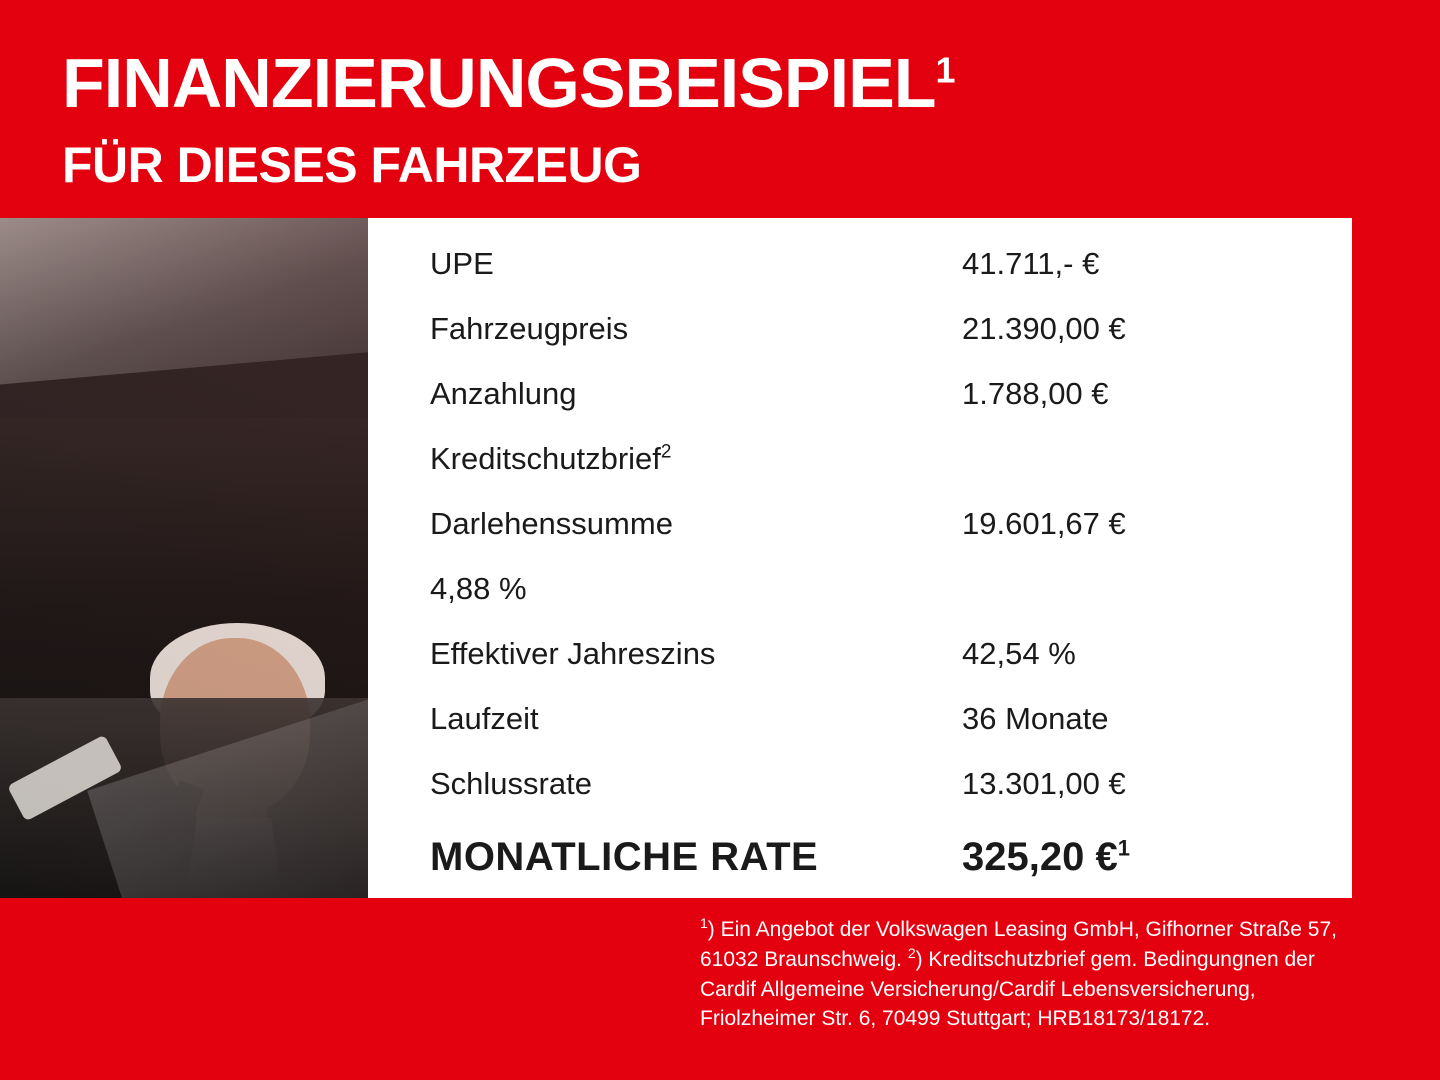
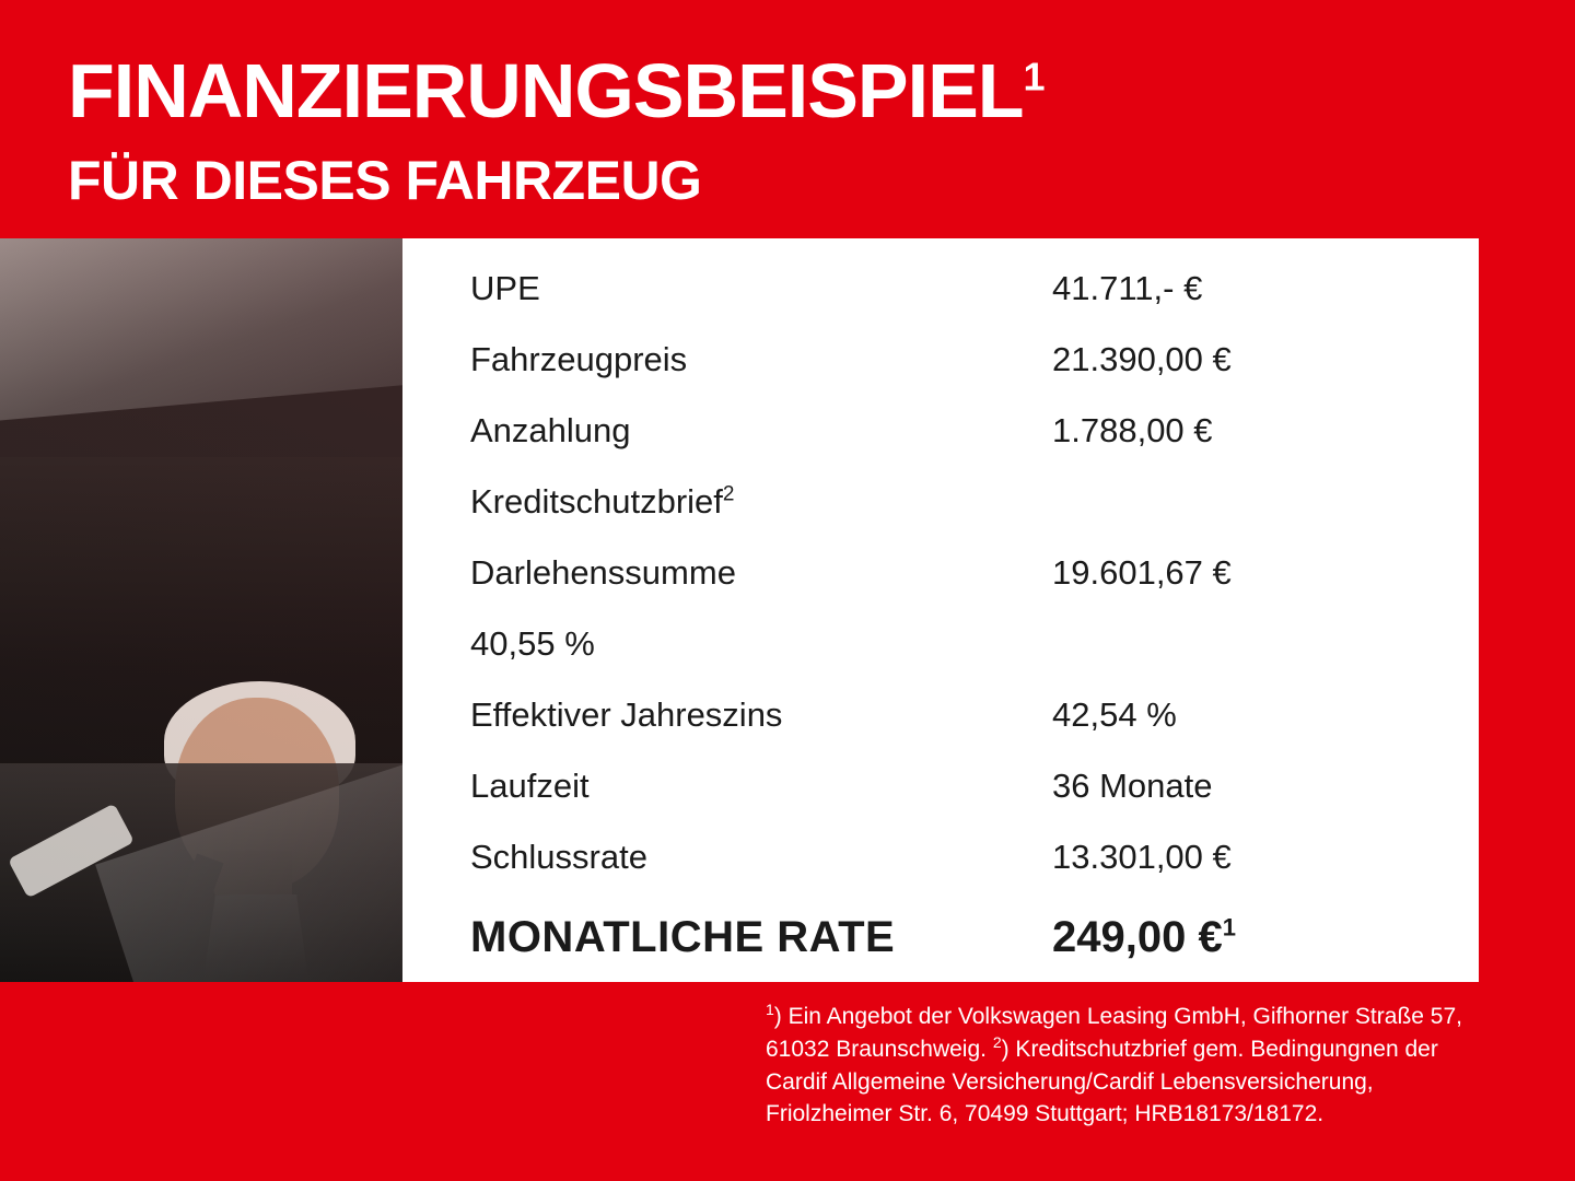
  FINANZIERUNGSBEISPIEL1
  FÜR DIESES FAHRZEUG
  UPE
  41.711,- €
  Fahrzeugpreis
  21.390,00 €
  Anzahlung
  1.788,00 €
  Kreditschutzbrief2
  Darlehenssumme
  19.601,67 €
- 4,88 %
+ 40,55 %
  Effektiver Jahreszins
  42,54 %
  Laufzeit
  36 Monate
  Schlussrate
  13.301,00 €
  MONATLICHE RATE
- 325,20 €1
+ 249,00 €1
  1) Ein Angebot der Volkswagen Leasing GmbH, Gifhorner Straße 57, 61032 Braunschweig. 2) Kreditschutzbrief gem. Bedingungnen der Cardif Allgemeine Versicherung/Cardif Lebensversicherung, Friolzheimer Str. 6, 70499 Stuttgart; HRB18173/18172.
